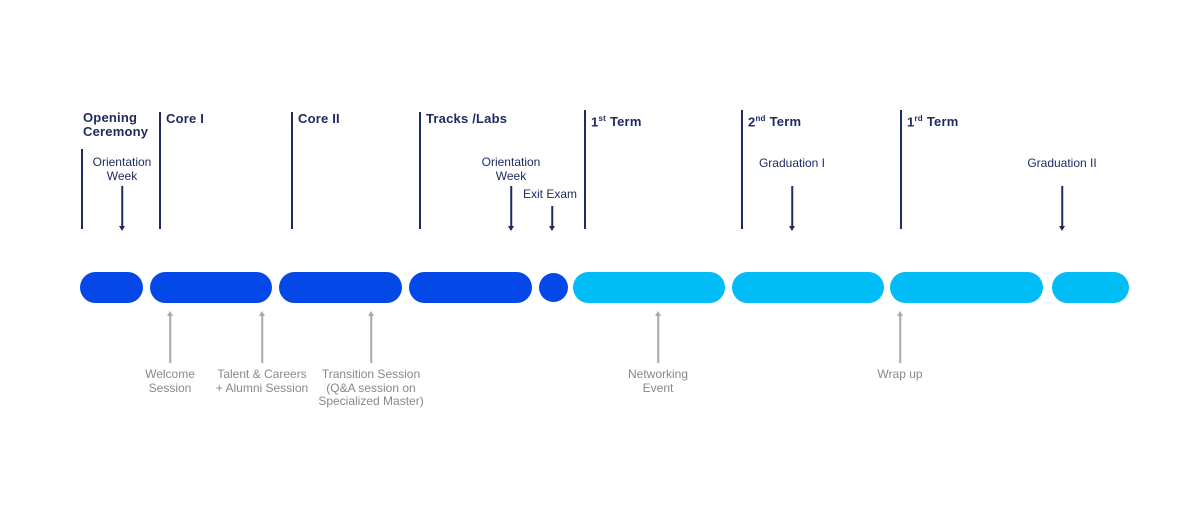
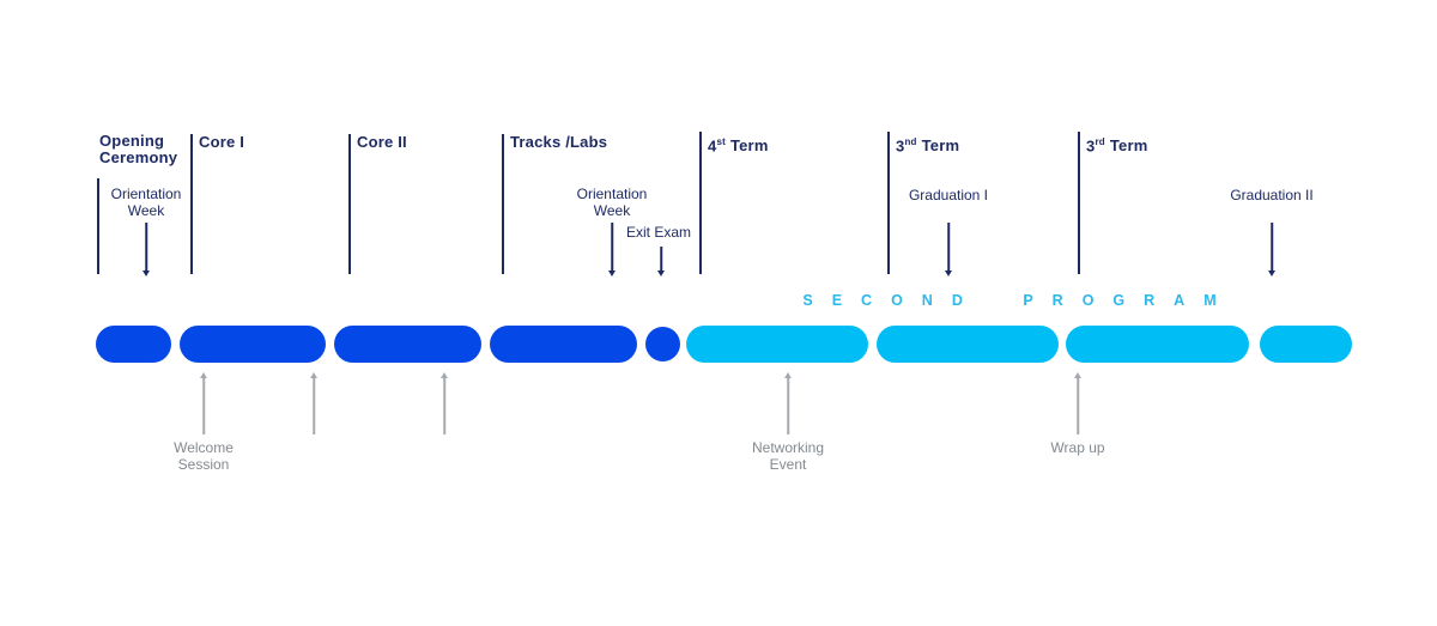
  Opening
  Ceremony
  Core I
  Core II
  Tracks /Labs
- 1st Term
+ 4st Term
- 2nd Term
+ 3nd Term
- 1rd Term
+ 3rd Term
  Orientation
  Week
  Orientation
  Week
  Exit Exam
  Graduation I
  Graduation II
+ SECOND PROGRAM
  Welcome
  Session
- Talent & Careers
- + Alumni Session
- Transition Session
- (Q&A session on
- Specialized Master)
  Networking
  Event
  Wrap up
